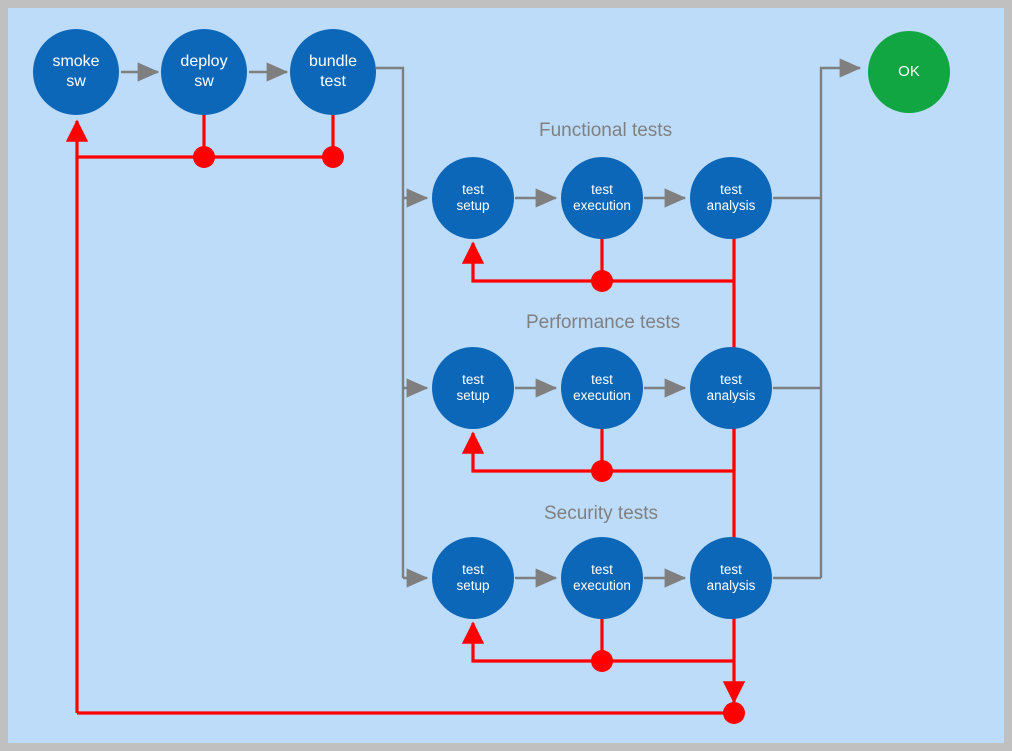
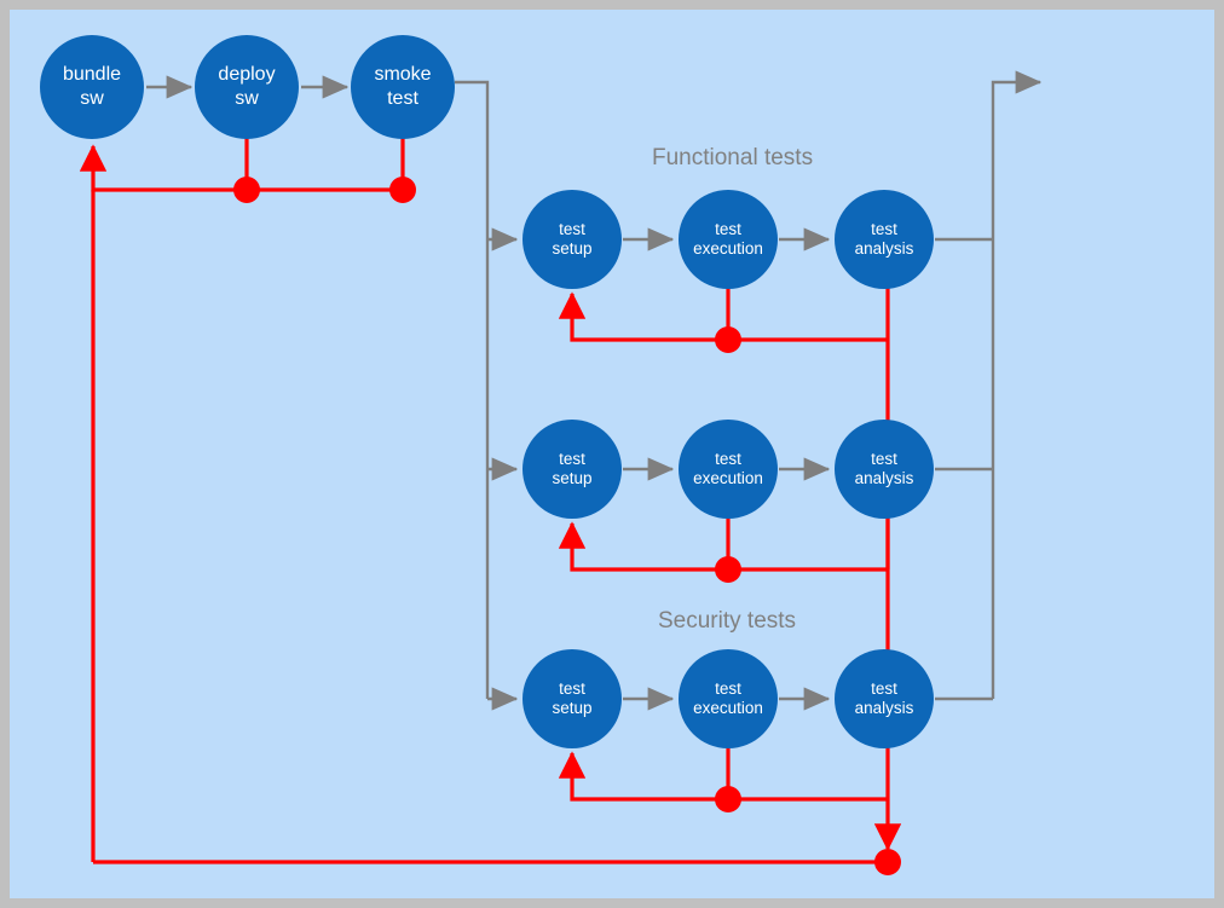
- smoke
+ bundle
  sw
  deploy
  sw
- bundle
+ smoke
  test
- OK
  Functional tests
  test
  setup
  test
  execution
  test
  analysis
- Performance tests
  test
  setup
  test
  execution
  test
  analysis
  Security tests
  test
  setup
  test
  execution
  test
  analysis
